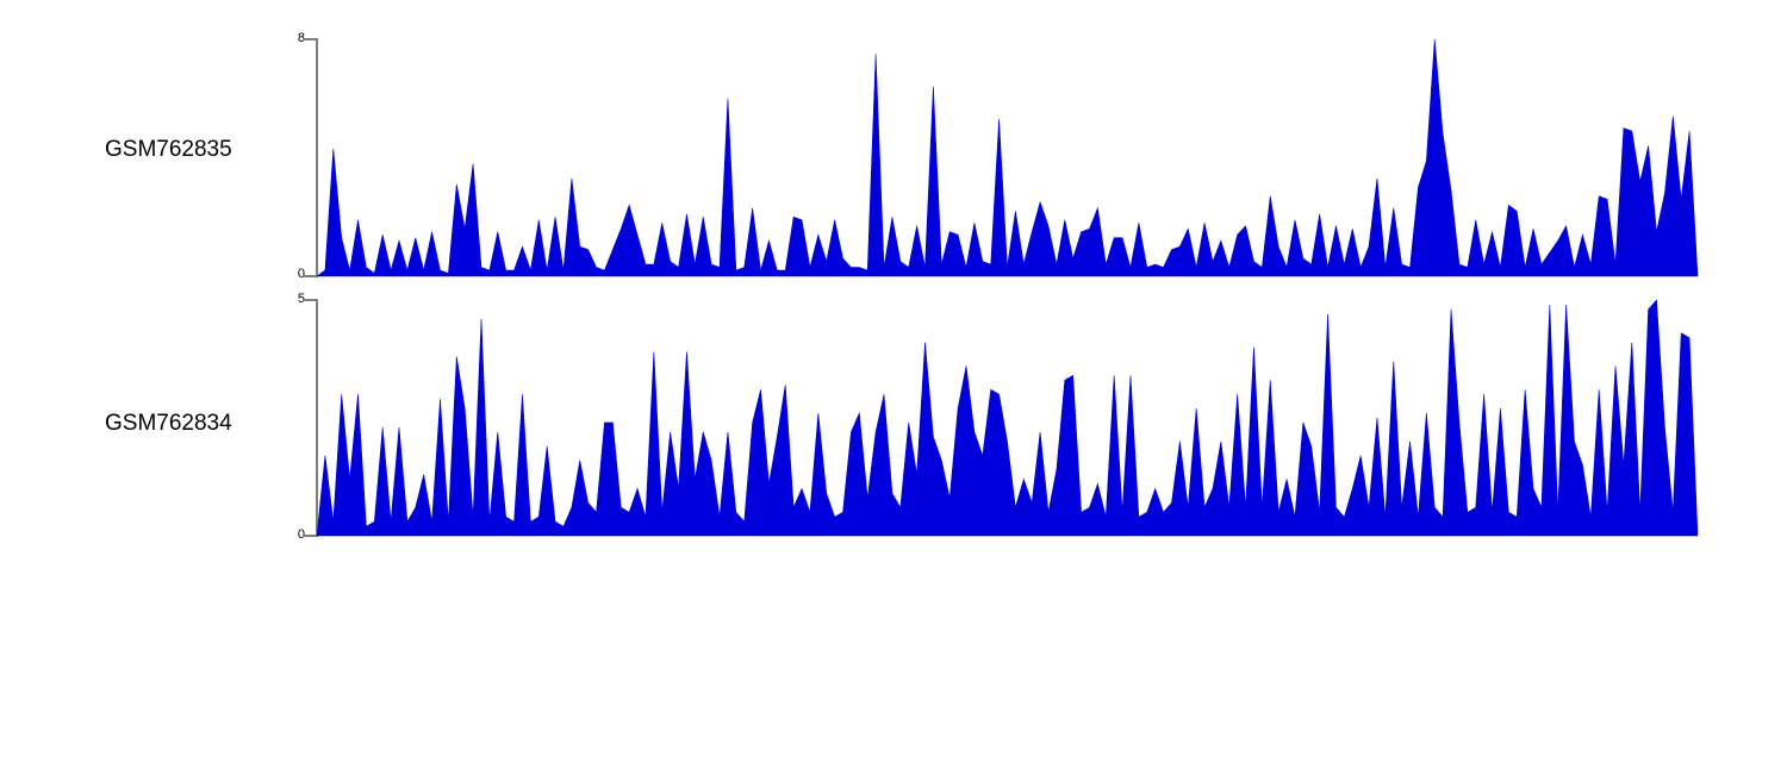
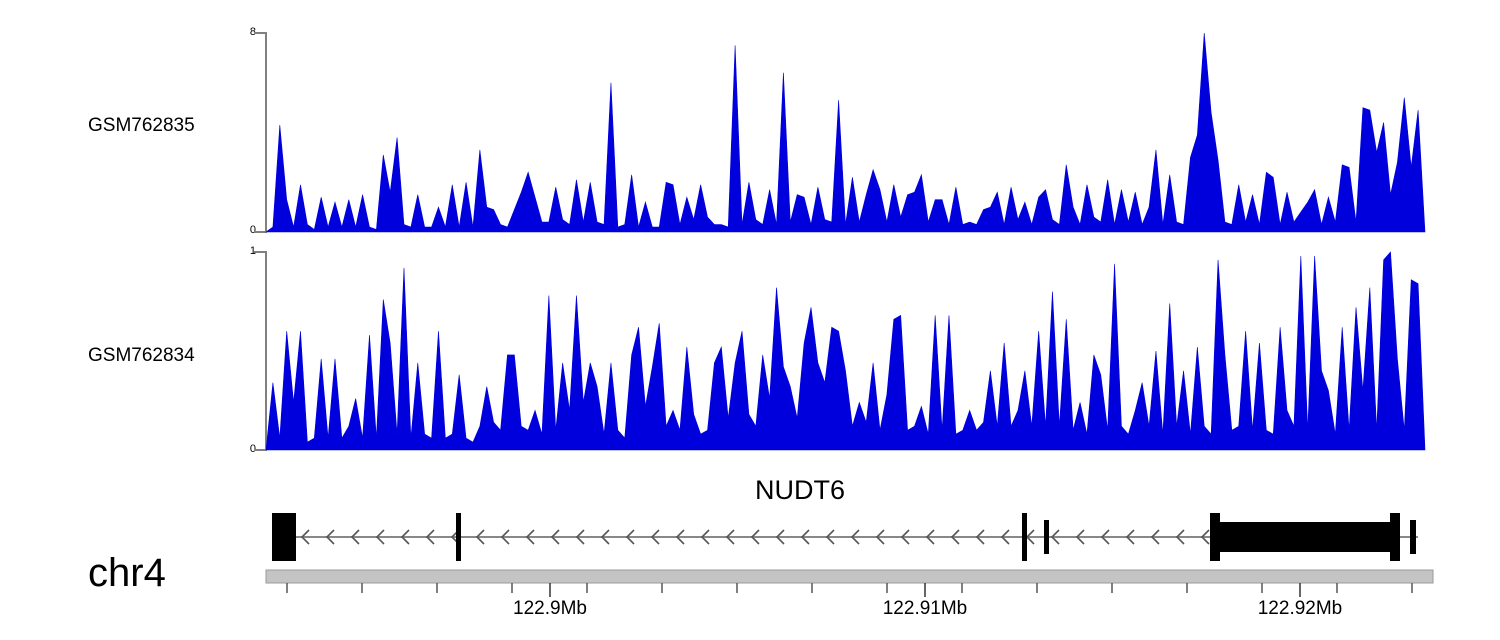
  GSM762835
  8
  0
  GSM762834
- 5
+ 1
  0
+ NUDT6
+ chr4
+ 122.9Mb
+ 122.91Mb
+ 122.92Mb
